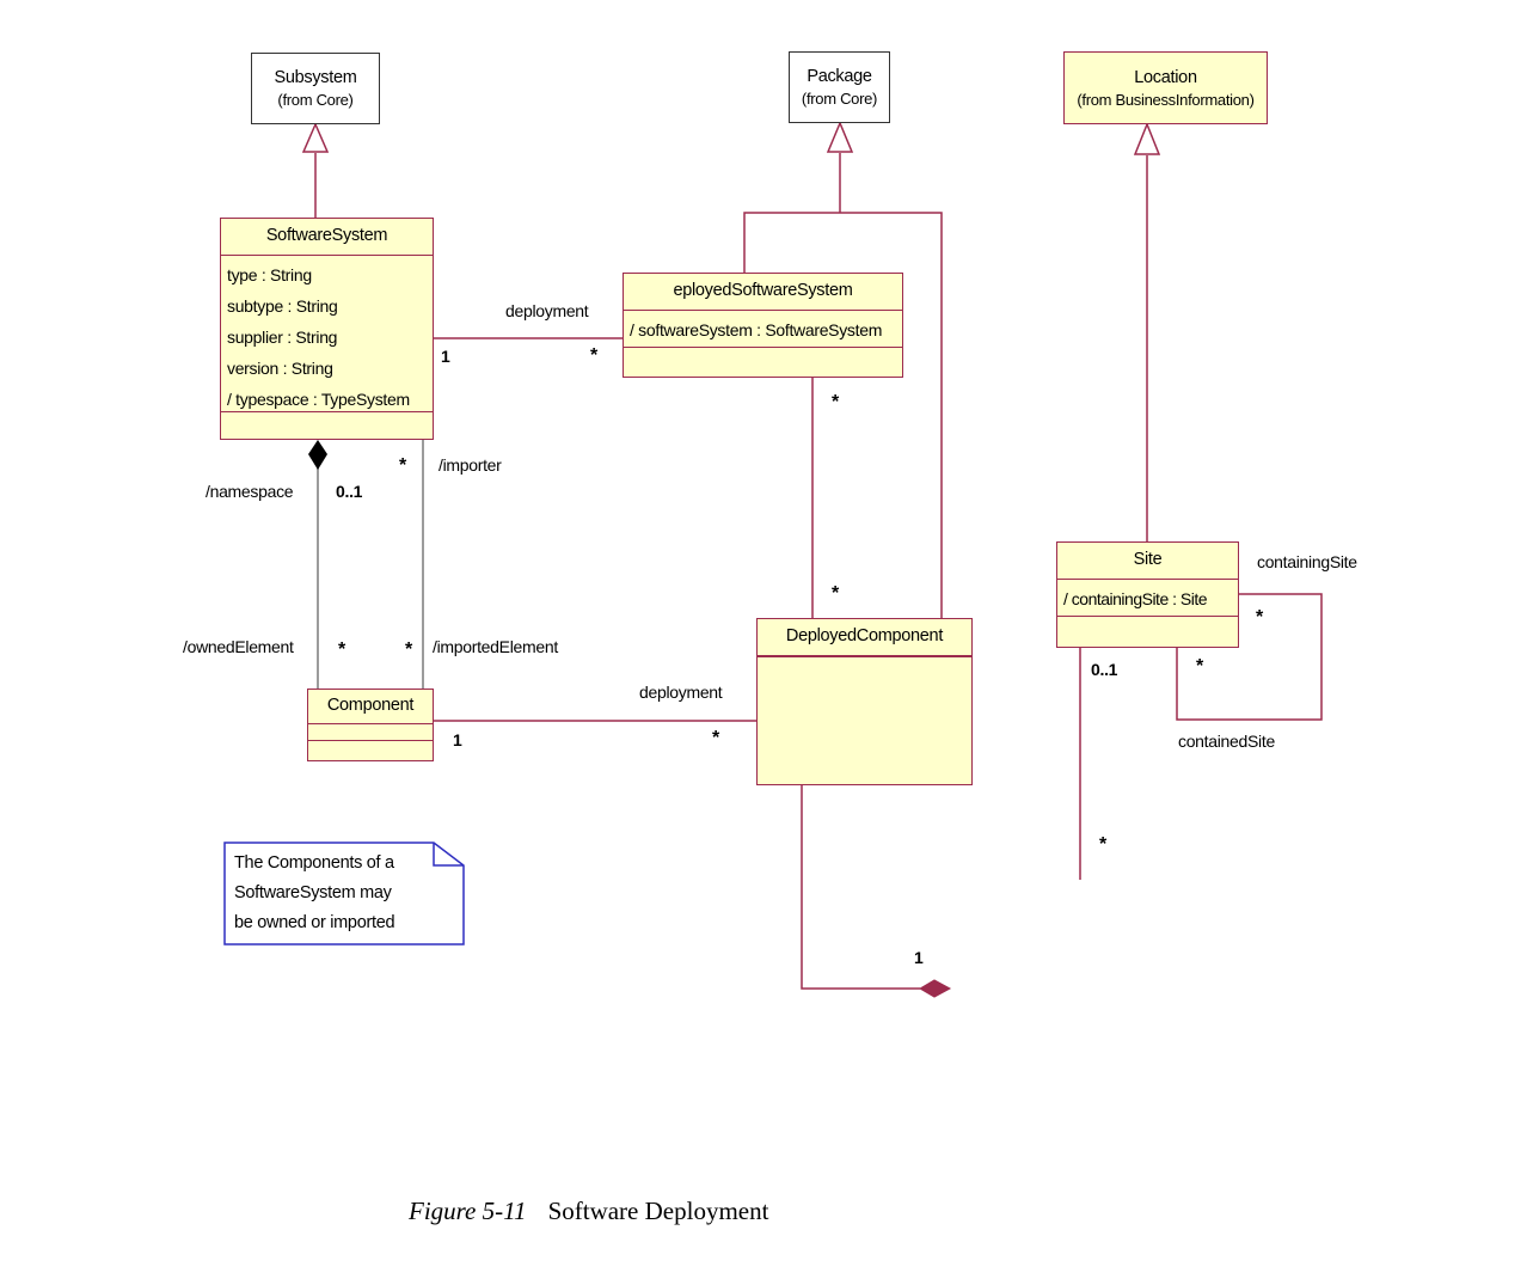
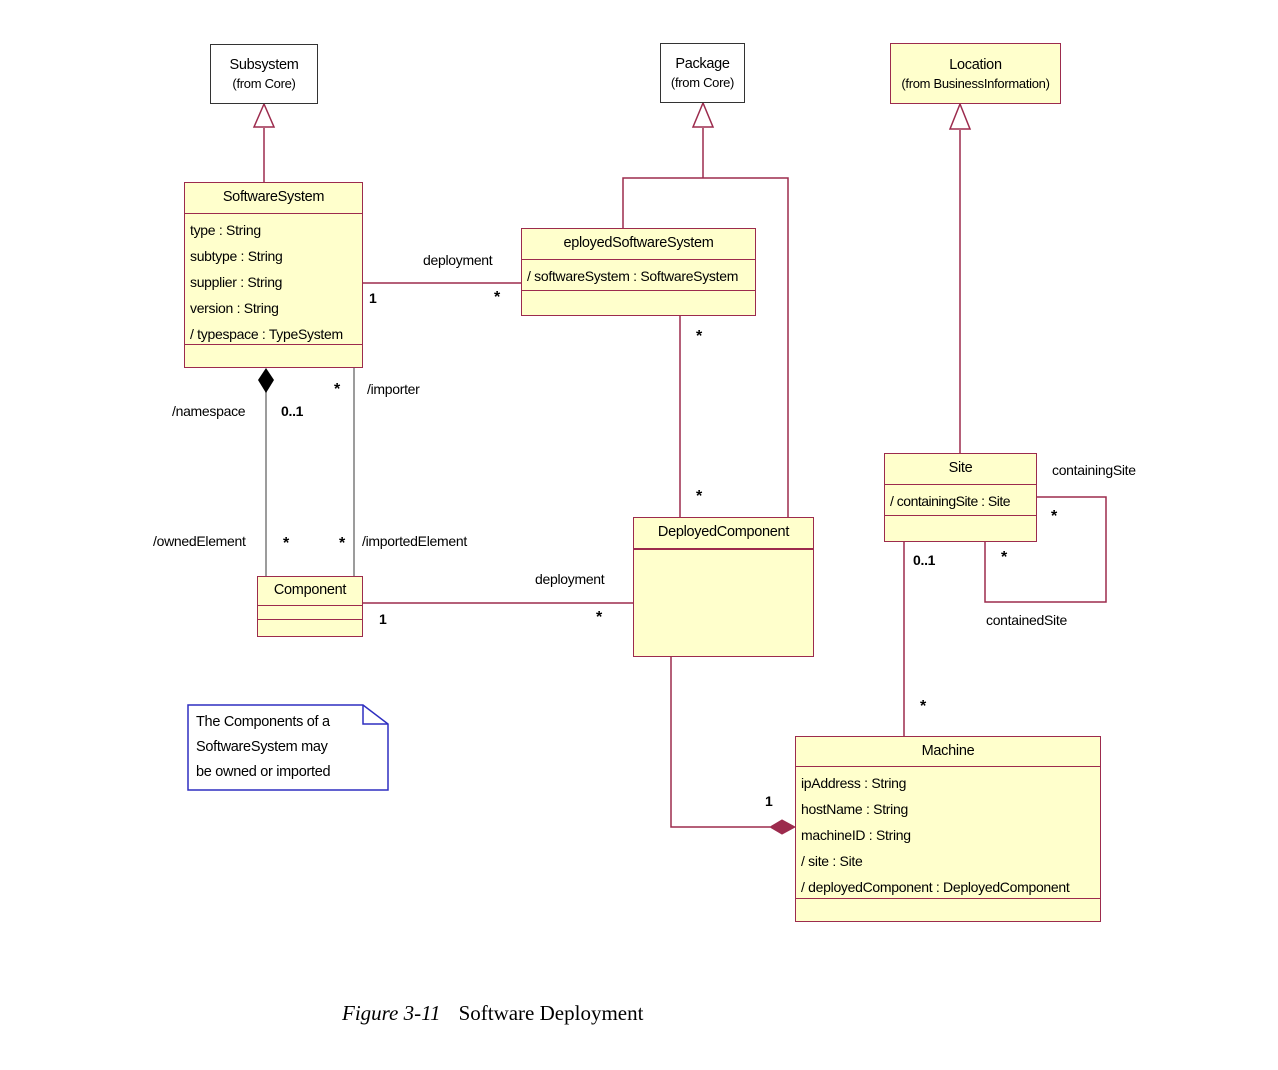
  Subsystem
  (from Core)
  Package
  (from Core)
  Location
  (from BusinessInformation)
  SoftwareSystem
  type : String
  subtype : String
  supplier : String
  version : String
  / typespace : TypeSystem
  eployedSoftwareSystem
  / softwareSystem : SoftwareSystem
  Site
  / containingSite : Site
  DeployedComponent
  Component
+ Machine
+ ipAddress : String
+ hostName : String
+ machineID : String
+ / site : Site
+ / deployedComponent : DeployedComponent
  deployment
  1
  *
  *
  /importer
  /namespace
  0..1
  /ownedElement
  *
  *
  /importedElement
  deployment
  1
  *
  *
  *
  containingSite
  *
  *
  containedSite
  0..1
  *
  1
  The Components of a
  SoftwareSystem may
  be owned or imported
- Figure 5-11
+ Figure 3-11
  Software Deployment
